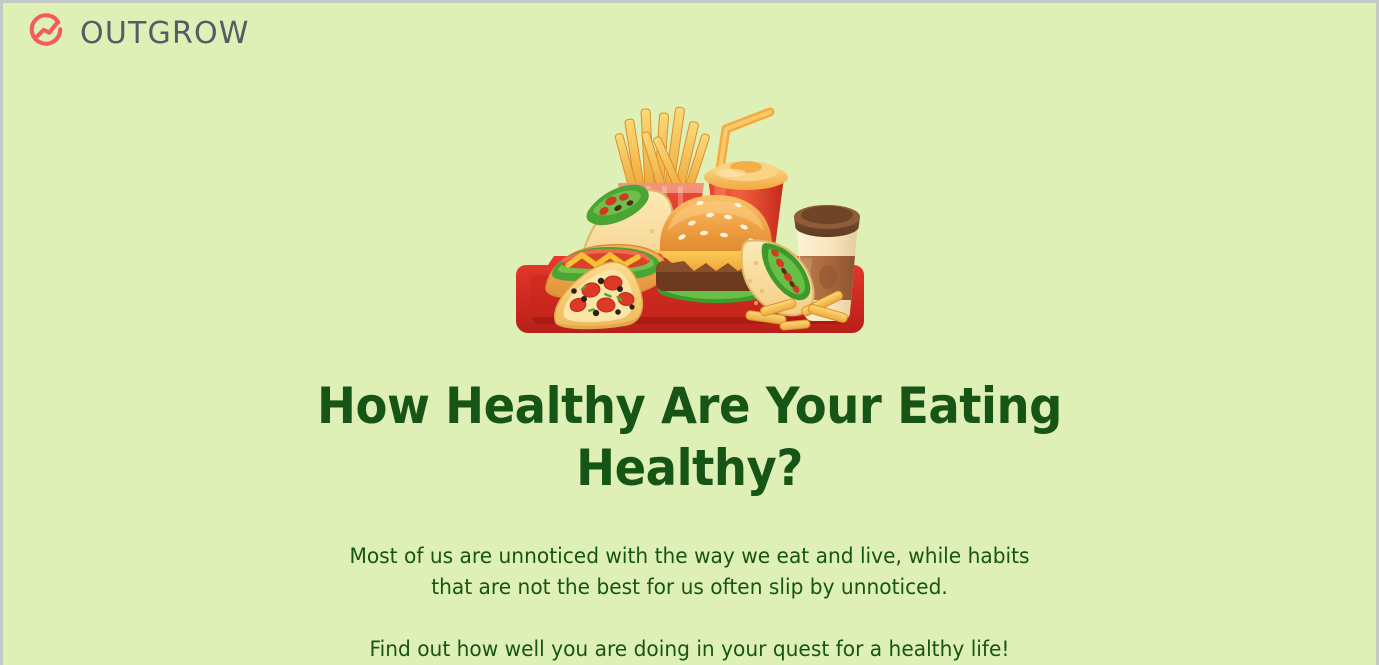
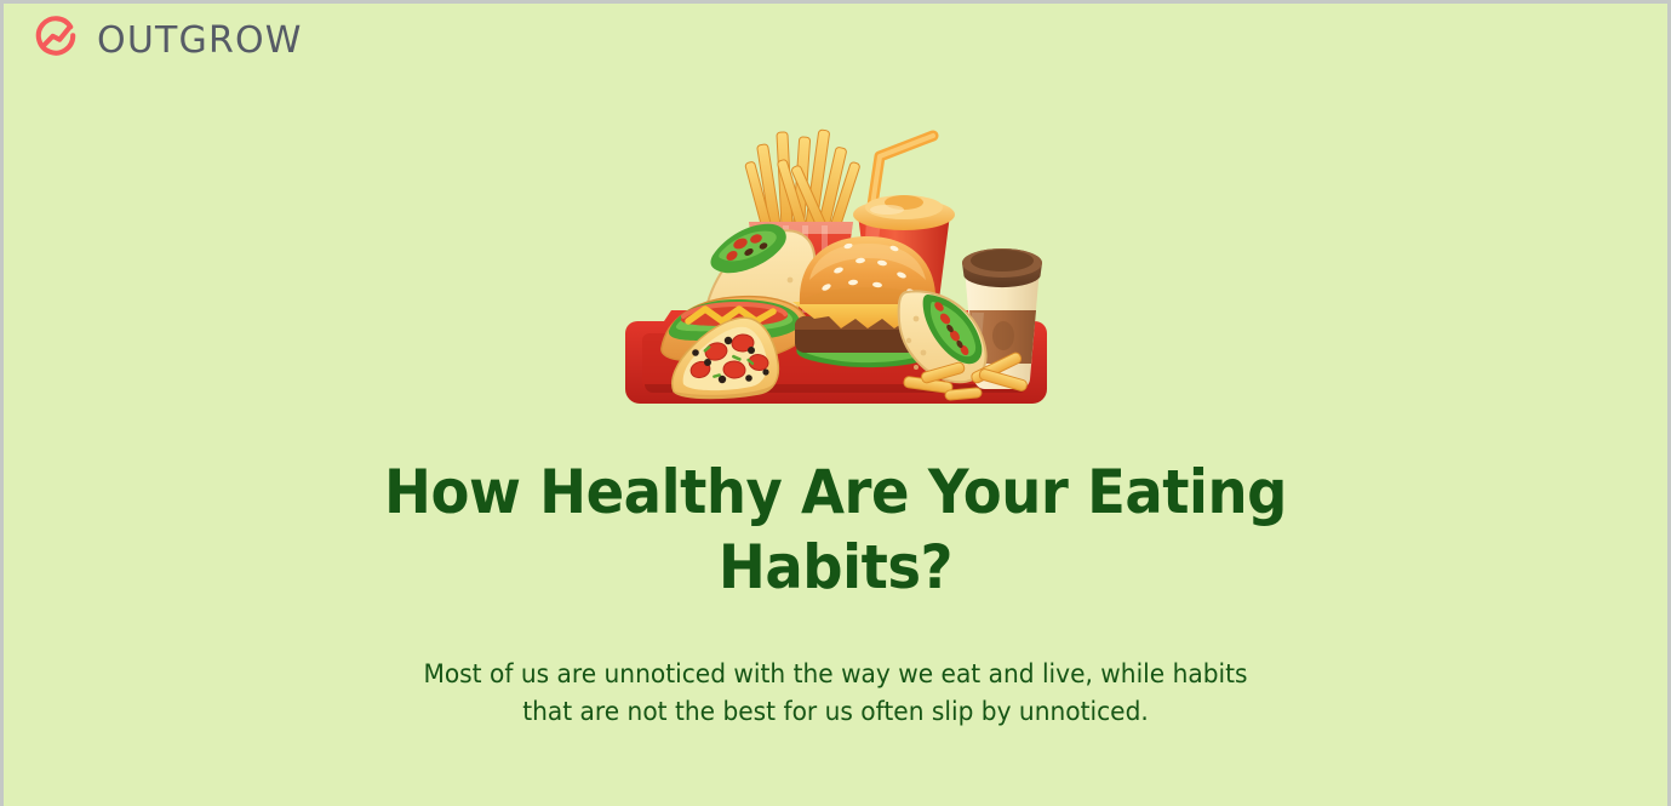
  OUTGROW
- How Healthy Are Your Eating Healthy?
+ How Healthy Are Your Eating Habits?
  Most of us are unnoticed with the way we eat and live, while habits that are not the best for us often slip by unnoticed.
- Find out how well you are doing in your quest for a healthy life!
